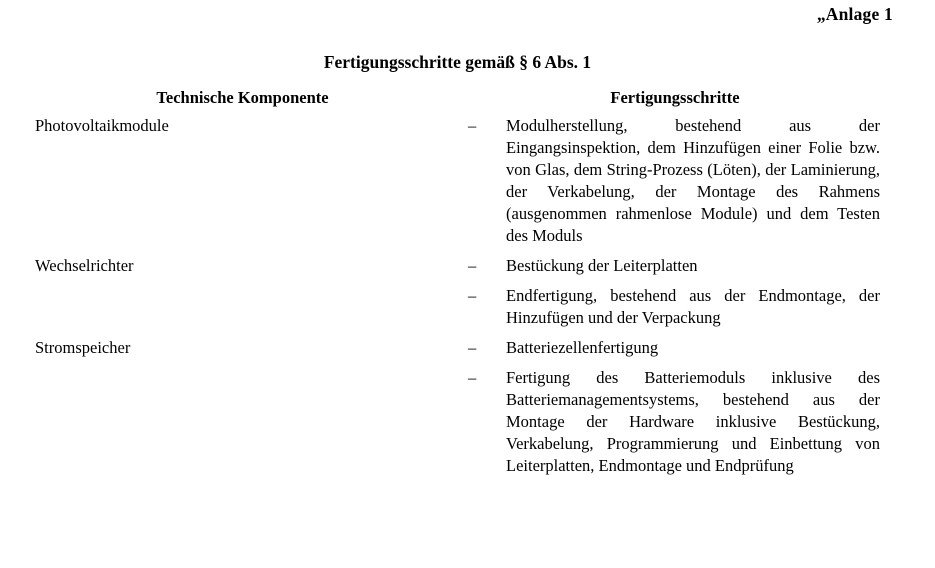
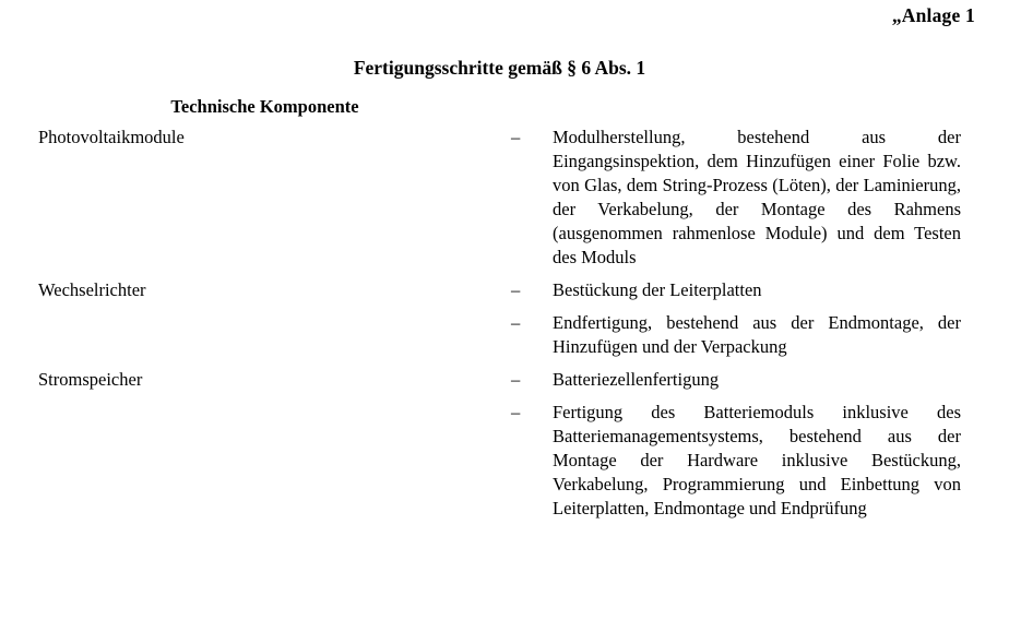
  „Anlage 1
  Fertigungsschritte gemäß § 6 Abs. 1
  Technische Komponente
- Fertigungsschritte
  Photovoltaikmodule
  –
  Modulherstellung, bestehend aus der Eingangsinspektion, dem Hinzufügen einer Folie bzw. von Glas, dem String-Prozess (Löten), der Laminierung, der Verkabelung, der Montage des Rahmens (ausgenommen rahmenlose Module) und dem Testen des Moduls
  Wechselrichter
  –
  Bestückung der Leiterplatten
  –
  Endfertigung, bestehend aus der Endmontage, der Hinzufügen und der Verpackung
  Stromspeicher
  –
  Batteriezellenfertigung
  –
  Fertigung des Batteriemoduls inklusive des Batteriemanagementsystems, bestehend aus der Montage der Hardware inklusive Bestückung, Verkabelung, Programmierung und Einbettung von Leiterplatten, Endmontage und Endprüfung
